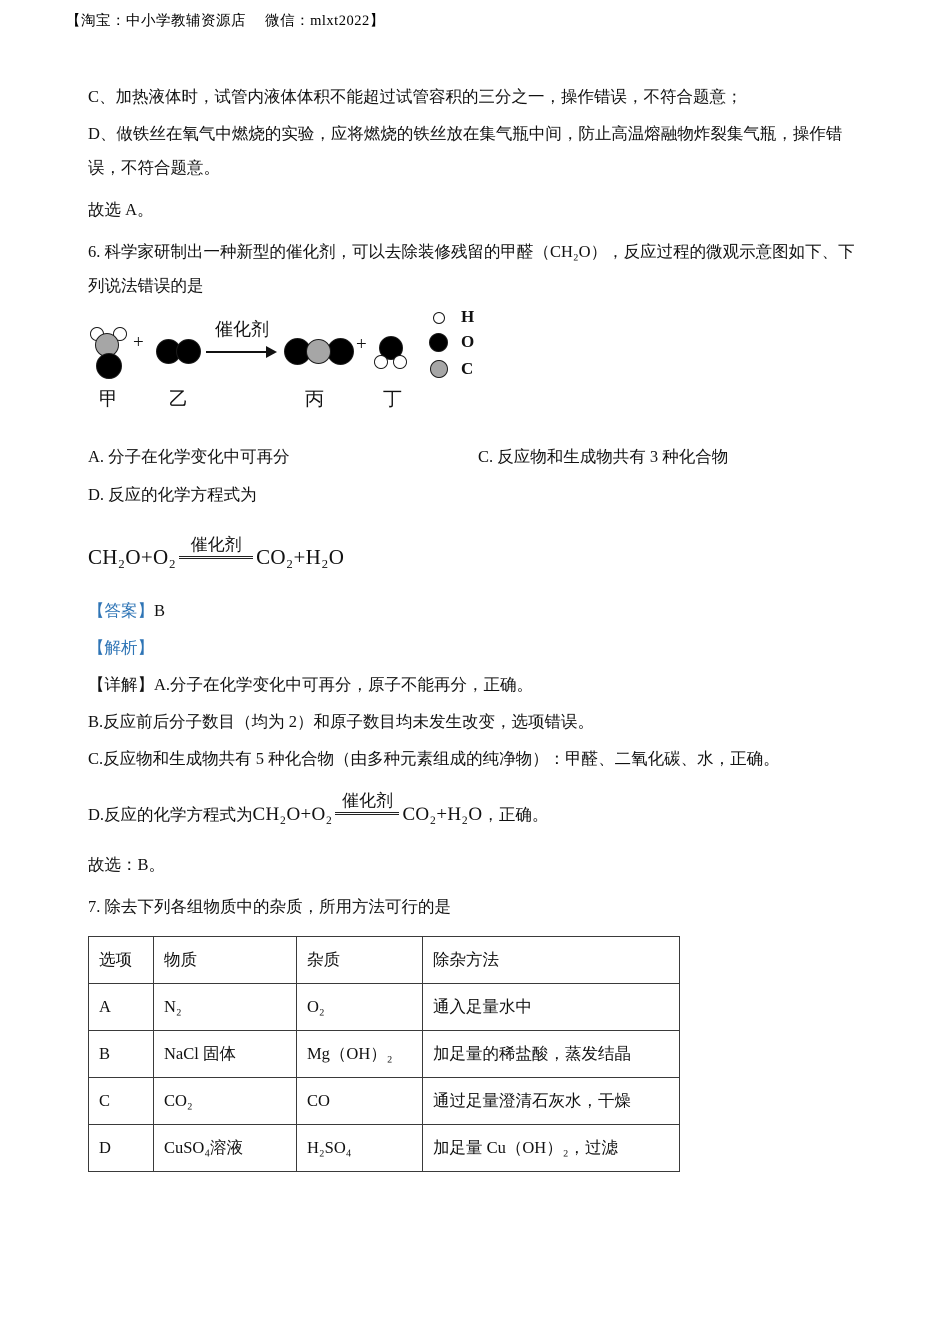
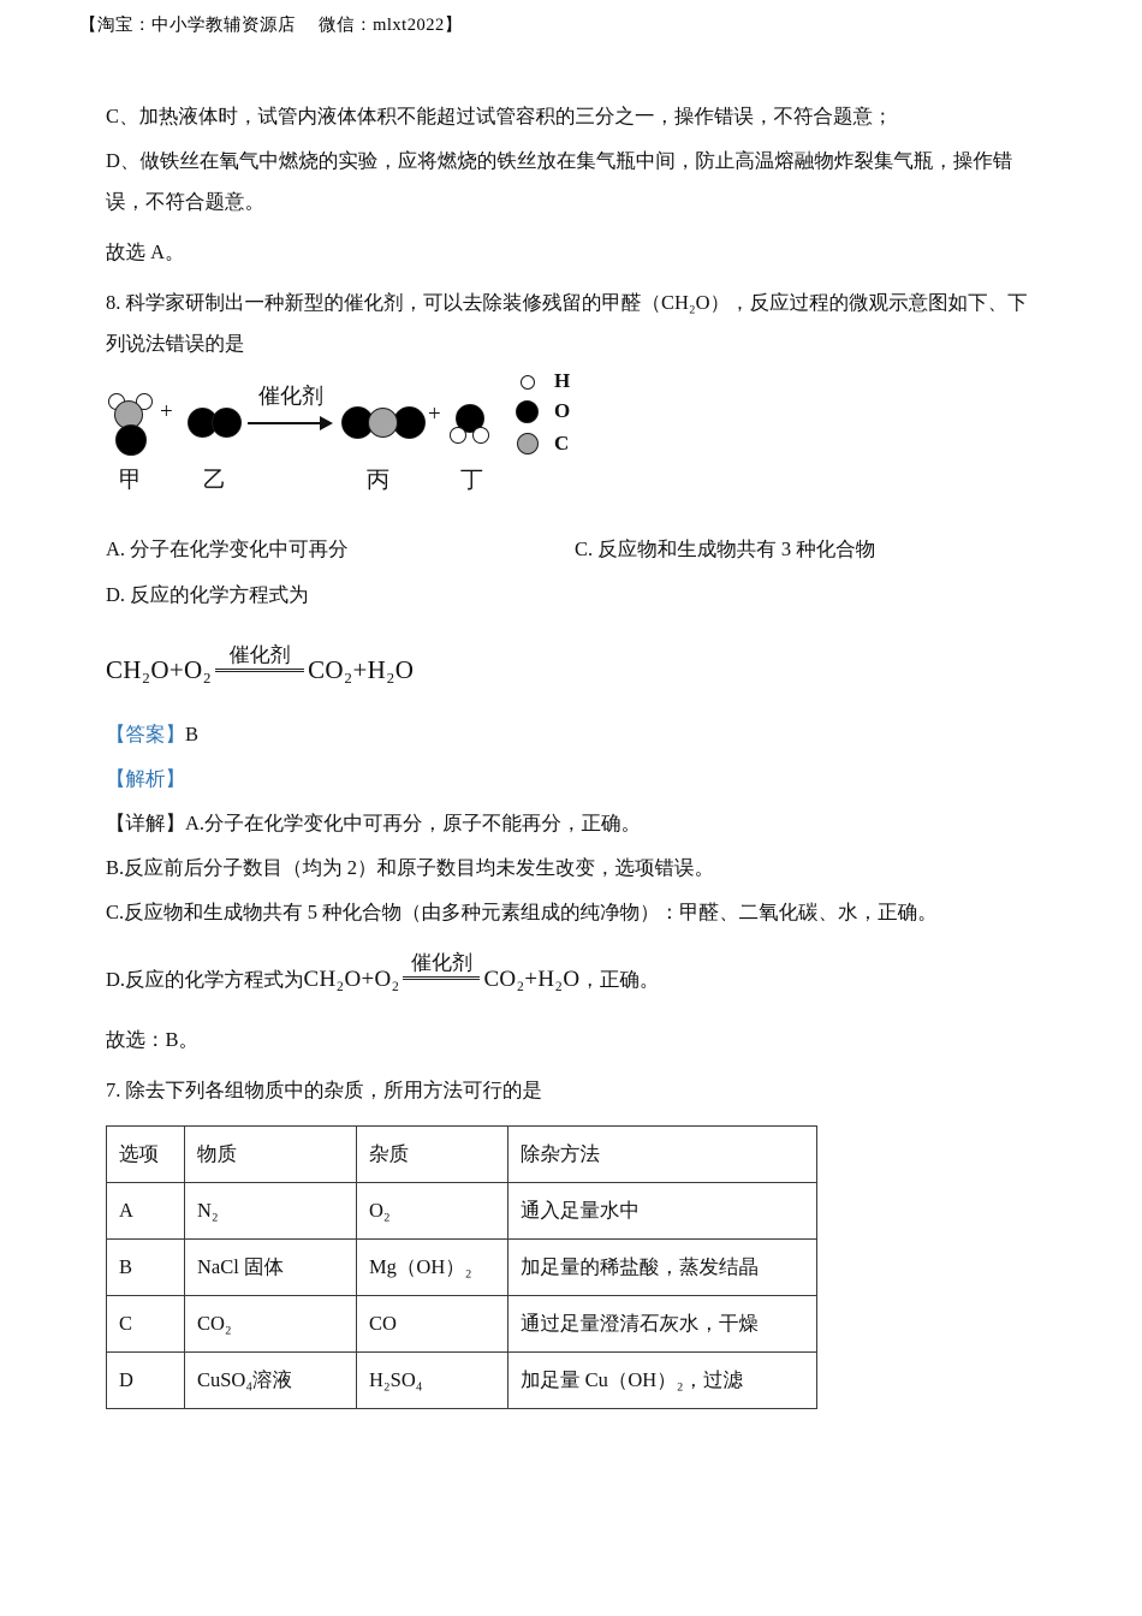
  【淘宝：中小学教辅资源店 微信：mlxt2022】
  C、加热液体时，试管内液体体积不能超过试管容积的三分之一，操作错误，不符合题意；
  D、做铁丝在氧气中燃烧的实验，应将燃烧的铁丝放在集气瓶中间，防止高温熔融物炸裂集气瓶，操作错误，不符合题意。
  故选 A。
- 6. 科学家研制出一种新型的催化剂，可以去除装修残留的甲醛（CH₂O），反应过程的微观示意图如下、下列说法错误的是
+ 8. 科学家研制出一种新型的催化剂，可以去除装修残留的甲醛（CH₂O），反应过程的微观示意图如下、下列说法错误的是
  +
  催化剂
  +
  甲
  乙
  丙
  丁
  H
  O
  C
  A. 分子在化学变化中可再分
  C. 反应物和生成物共有 3 种化合物
  D. 反应的化学方程式为
  CH₂O+O₂
  催化剂
  CO₂+H₂O
  【答案】B
  【解析】
  【详解】A.分子在化学变化中可再分，原子不能再分，正确。
  B.反应前后分子数目（均为 2）和原子数目均未发生改变，选项错误。
  C.反应物和生成物共有 5 种化合物（由多种元素组成的纯净物）：甲醛、二氧化碳、水，正确。
  D.反应的化学方程式为CH₂O+O₂
  催化剂
  CO₂+H₂O，正确。
  故选：B。
  7. 除去下列各组物质中的杂质，所用方法可行的是
  选项	物质	杂质	除杂方法
  A	N₂	O₂	通入足量水中
  B	NaCl 固体	Mg（OH）₂	加足量的稀盐酸，蒸发结晶
  C	CO₂	CO	通过足量澄清石灰水，干燥
  D	CuSO₄溶液	H₂SO₄	加足量 Cu（OH）₂，过滤
